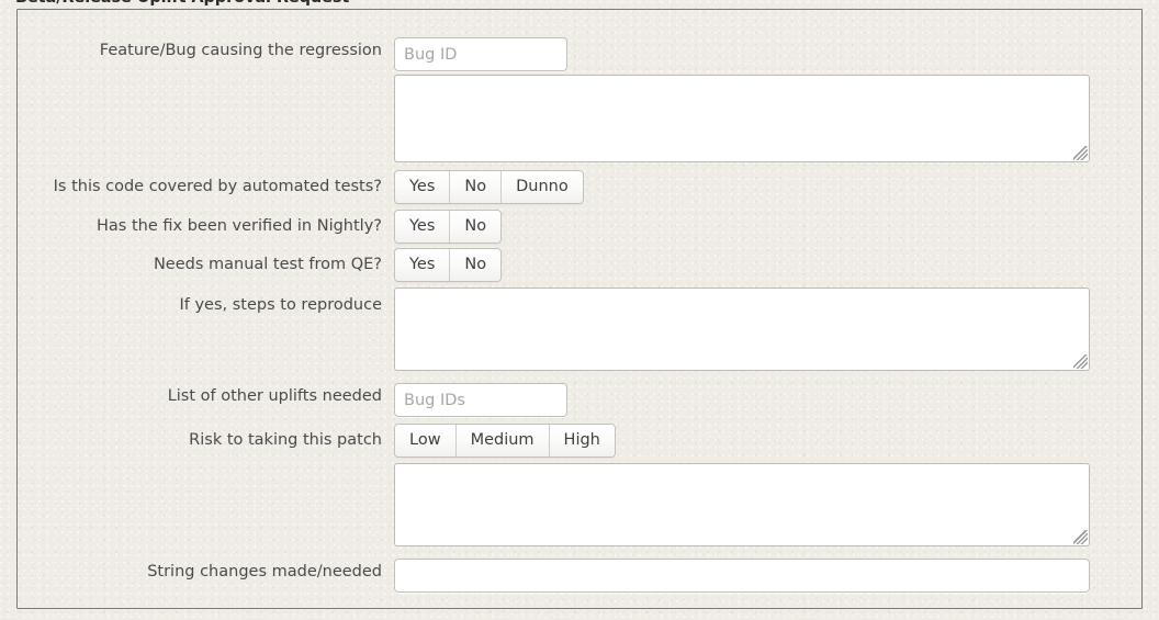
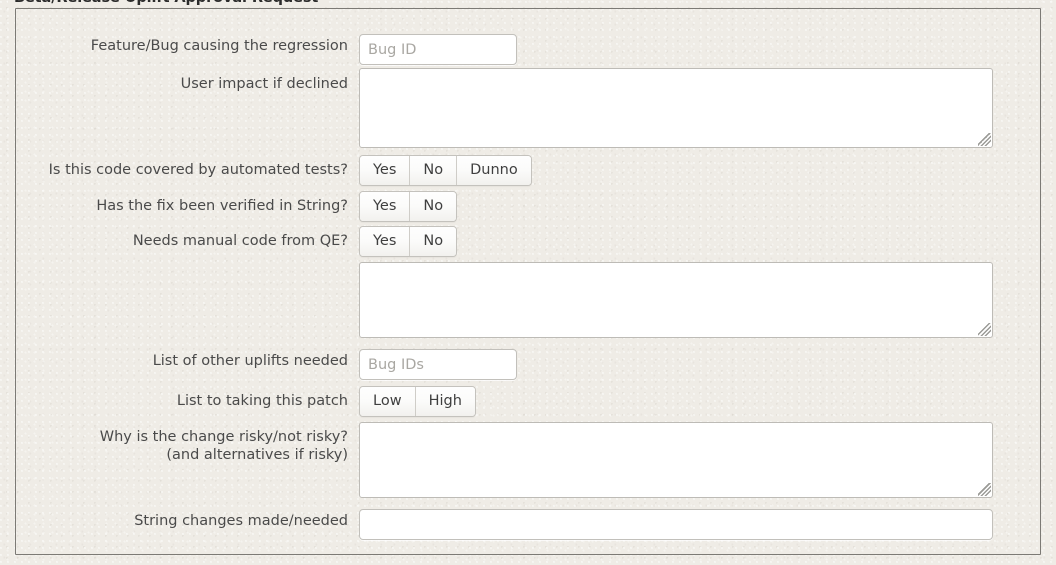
  Feature/Bug causing the regression
  Bug ID
+ User impact if declined
  Is this code covered by automated tests?
  Yes
  No
  Dunno
- Has the fix been verified in Nightly?
+ Has the fix been verified in String?
  Yes
  No
- Needs manual test from QE?
+ Needs manual code from QE?
  Yes
  No
- If yes, steps to reproduce
  List of other uplifts needed
  Bug IDs
- Risk to taking this patch
+ List to taking this patch
  Low
- Medium
  High
+ Why is the change risky/not risky?
+ (and alternatives if risky)
  String changes made/needed
